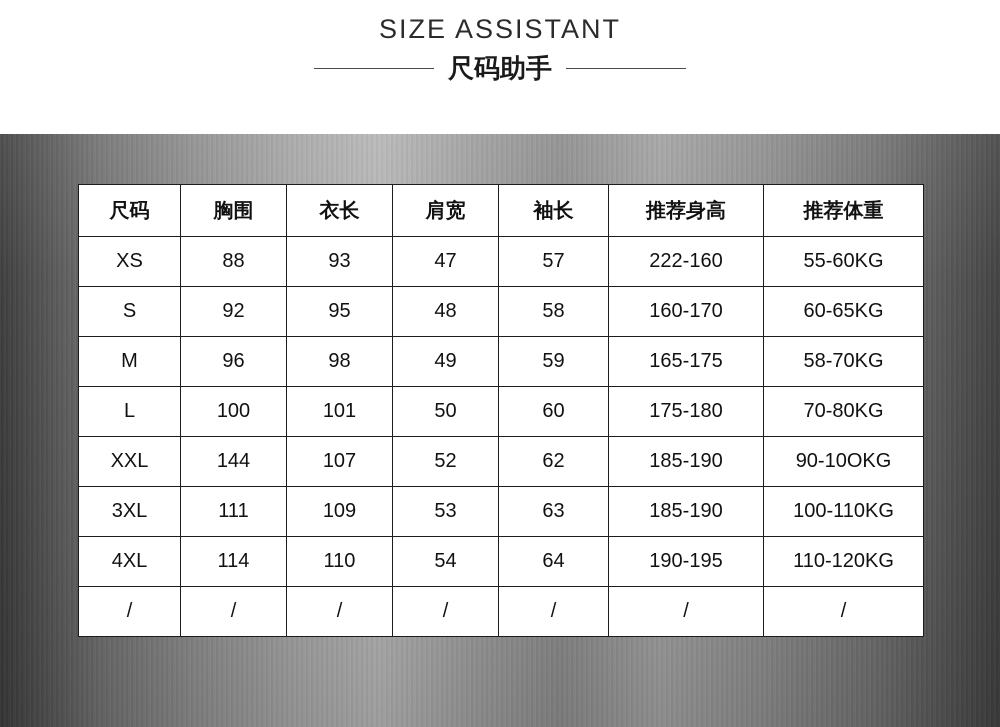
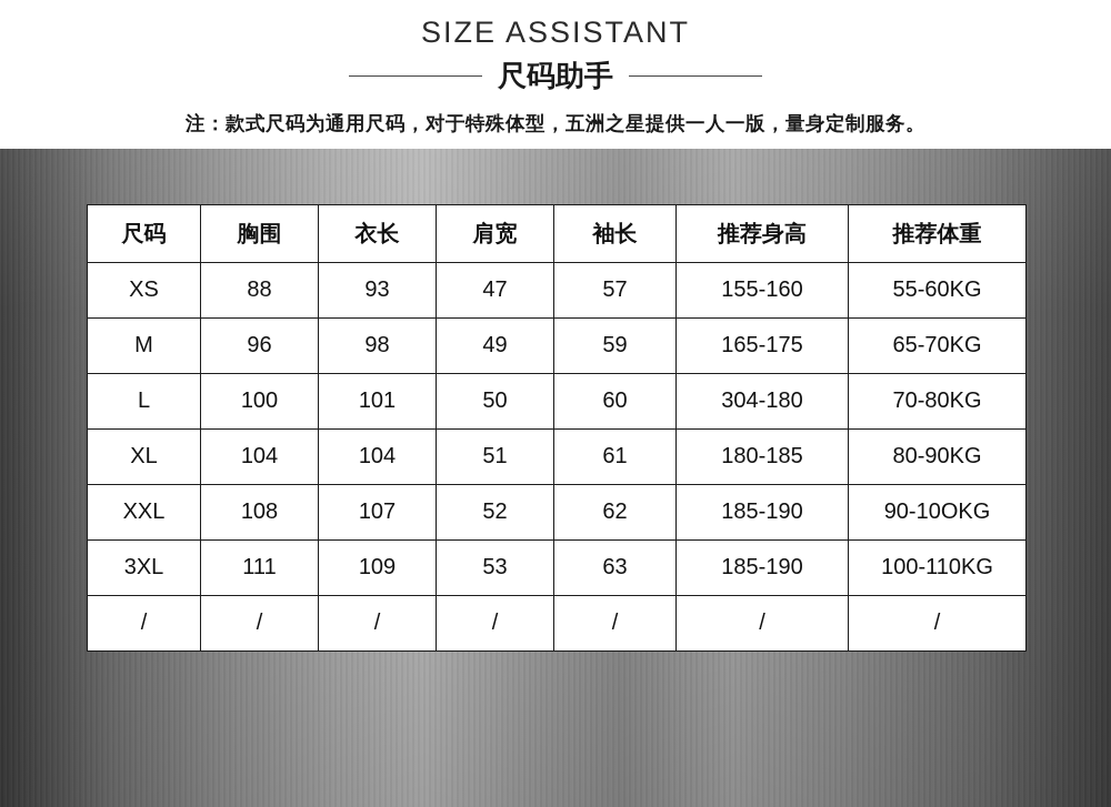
  SIZE ASSISTANT
  尺码助手
+ 注：款式尺码为通用尺码，对于特殊体型，五洲之星提供一人一版，量身定制服务。
  尺码	胸围	衣长	肩宽	袖长	推荐身高	推荐体重
- XS	88	93	47	57	222-160	55-60KG
+ XS	88	93	47	57	155-160	55-60KG
- S	92	95	48	58	160-170	60-65KG
- M	96	98	49	59	165-175	58-70KG
+ M	96	98	49	59	165-175	65-70KG
- L	100	101	50	60	175-180	70-80KG
+ L	100	101	50	60	304-180	70-80KG
+ XL	104	104	51	61	180-185	80-90KG
- XXL	144	107	52	62	185-190	90-10OKG
+ XXL	108	107	52	62	185-190	90-10OKG
  3XL	111	109	53	63	185-190	100-110KG
- 4XL	114	110	54	64	190-195	110-120KG
  /	/	/	/	/	/	/
